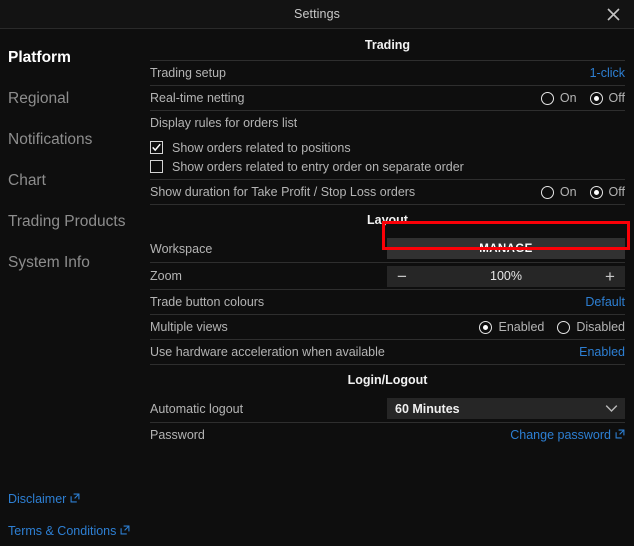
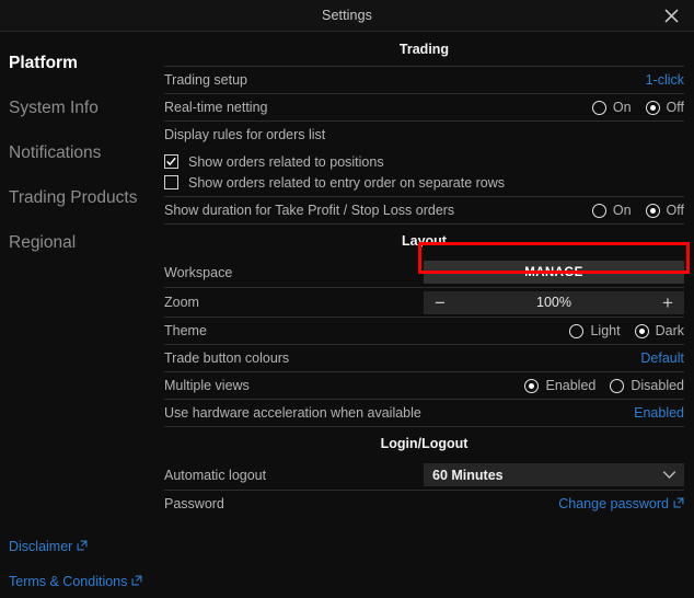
  Settings
  Platform
- Regional
+ System Info
  Notifications
- Chart
  Trading Products
- System Info
+ Regional
  Disclaimer
  Terms & Conditions
  Trading
  Trading setup
  1-click
  Real-time netting
  On
  Off
  Display rules for orders list
  Show orders related to positions
- Show orders related to entry order on separate order
+ Show orders related to entry order on separate rows
  Show duration for Take Profit / Stop Loss orders
  On
  Off
  Layout
  Workspace
  MANAGE
  Zoom
  −
  100%
  +
+ Theme
+ Light
+ Dark
  Trade button colours
  Default
  Multiple views
  Enabled
  Disabled
  Use hardware acceleration when available
  Enabled
  Login/Logout
  Automatic logout
  60 Minutes
  Password
  Change password
